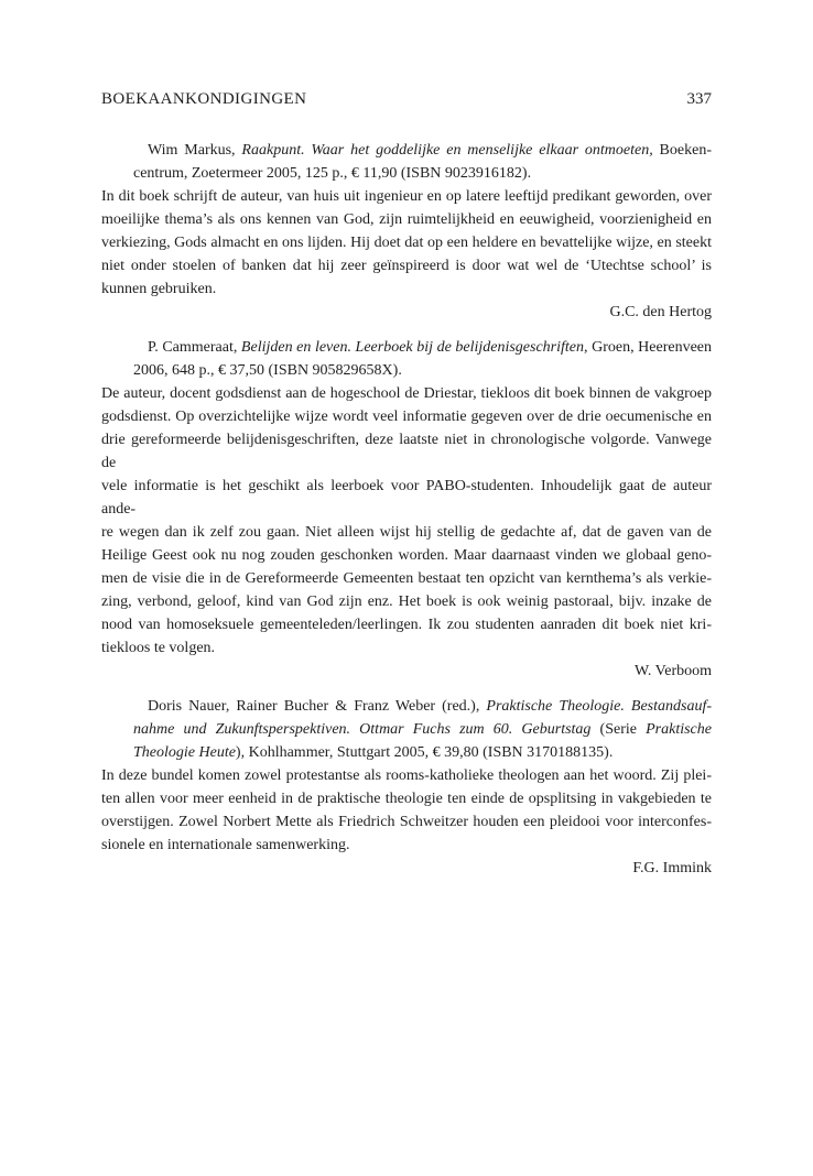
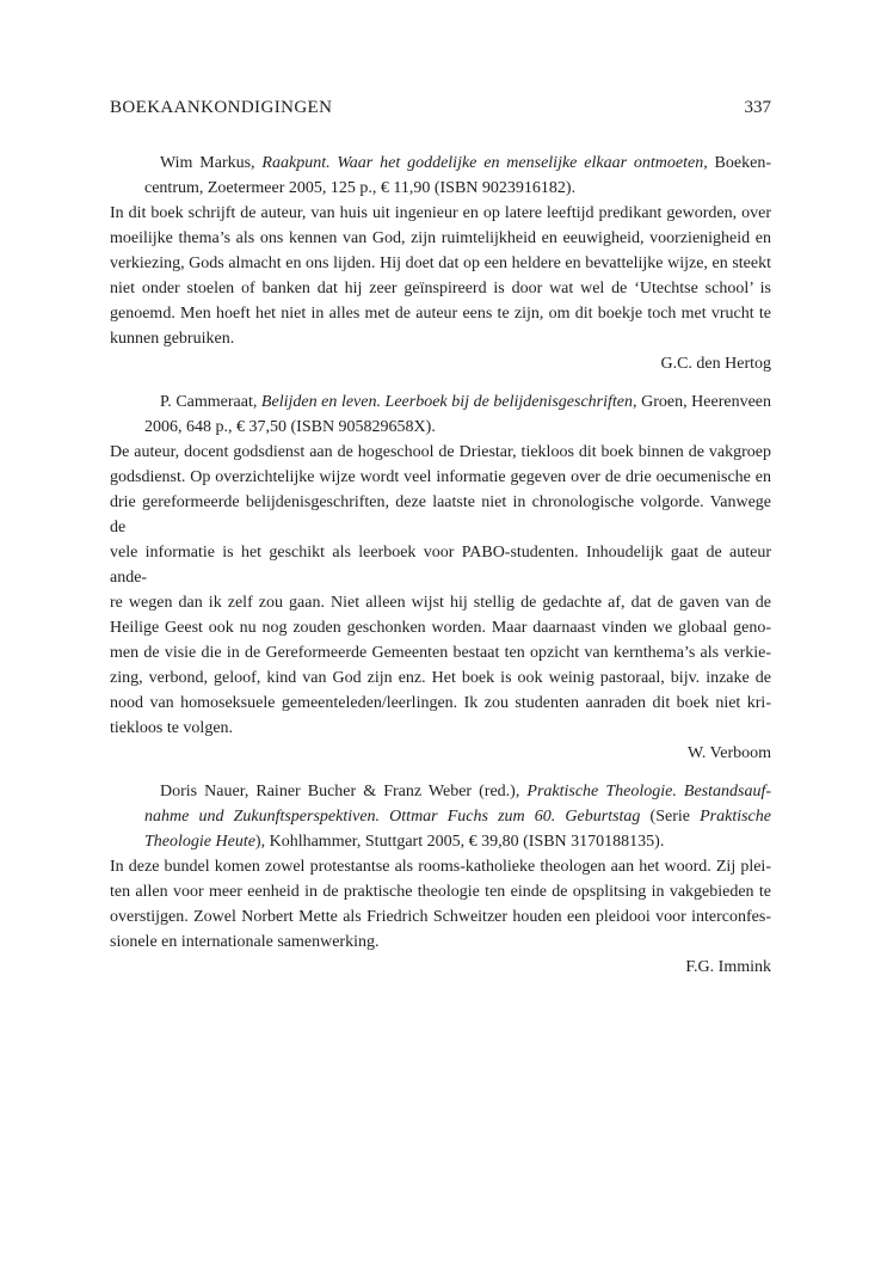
  BOEKAANKONDIGINGEN
  337
  Wim Markus, Raakpunt. Waar het goddelijke en menselijke elkaar ontmoeten, Boeken-
  centrum, Zoetermeer 2005, 125 p., € 11,90 (ISBN 9023916182).
  In dit boek schrijft de auteur, van huis uit ingenieur en op latere leeftijd predikant geworden, over
  moeilijke thema’s als ons kennen van God, zijn ruimtelijkheid en eeuwigheid, voorzienigheid en
  verkiezing, Gods almacht en ons lijden. Hij doet dat op een heldere en bevattelijke wijze, en steekt
  niet onder stoelen of banken dat hij zeer geïnspireerd is door wat wel de ‘Utechtse school’ is
+ genoemd. Men hoeft het niet in alles met de auteur eens te zijn, om dit boekje toch met vrucht te
  kunnen gebruiken.
  G.C. den Hertog
  P. Cammeraat, Belijden en leven. Leerboek bij de belijdenisgeschriften, Groen, Heerenveen
  2006, 648 p., € 37,50 (ISBN 905829658X).
  De auteur, docent godsdienst aan de hogeschool de Driestar, tiekloos dit boek binnen de vakgroep
  godsdienst. Op overzichtelijke wijze wordt veel informatie gegeven over de drie oecumenische en
  drie gereformeerde belijdenisgeschriften, deze laatste niet in chronologische volgorde. Vanwege de
  vele informatie is het geschikt als leerboek voor PABO-studenten. Inhoudelijk gaat de auteur ande-
  re wegen dan ik zelf zou gaan. Niet alleen wijst hij stellig de gedachte af, dat de gaven van de
  Heilige Geest ook nu nog zouden geschonken worden. Maar daarnaast vinden we globaal geno-
  men de visie die in de Gereformeerde Gemeenten bestaat ten opzicht van kernthema’s als verkie-
  zing, verbond, geloof, kind van God zijn enz. Het boek is ook weinig pastoraal, bijv. inzake de
  nood van homoseksuele gemeenteleden/leerlingen. Ik zou studenten aanraden dit boek niet kri-
  tiekloos te volgen.
  W. Verboom
  Doris Nauer, Rainer Bucher & Franz Weber (red.), Praktische Theologie. Bestandsauf-
  nahme und Zukunftsperspektiven. Ottmar Fuchs zum 60. Geburtstag (Serie Praktische
  Theologie Heute), Kohlhammer, Stuttgart 2005, € 39,80 (ISBN 3170188135).
  In deze bundel komen zowel protestantse als rooms-katholieke theologen aan het woord. Zij plei-
  ten allen voor meer eenheid in de praktische theologie ten einde de opsplitsing in vakgebieden te
  overstijgen. Zowel Norbert Mette als Friedrich Schweitzer houden een pleidooi voor interconfes-
  sionele en internationale samenwerking.
  F.G. Immink
